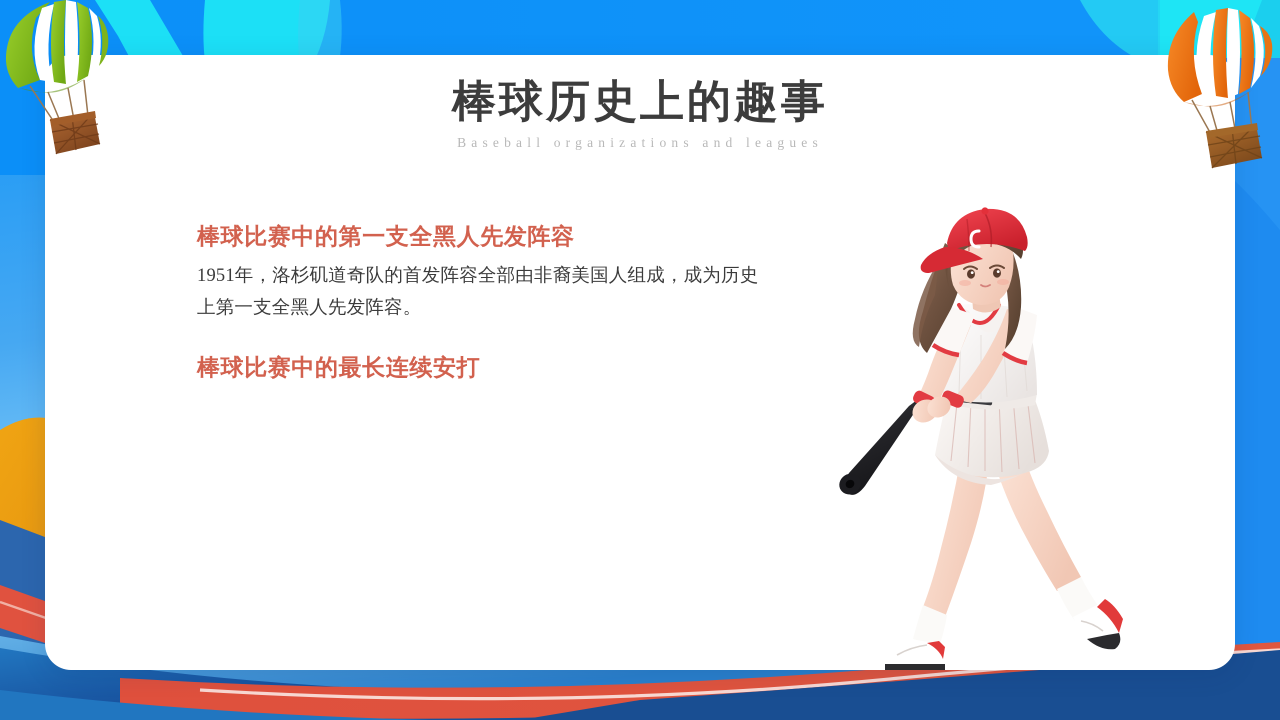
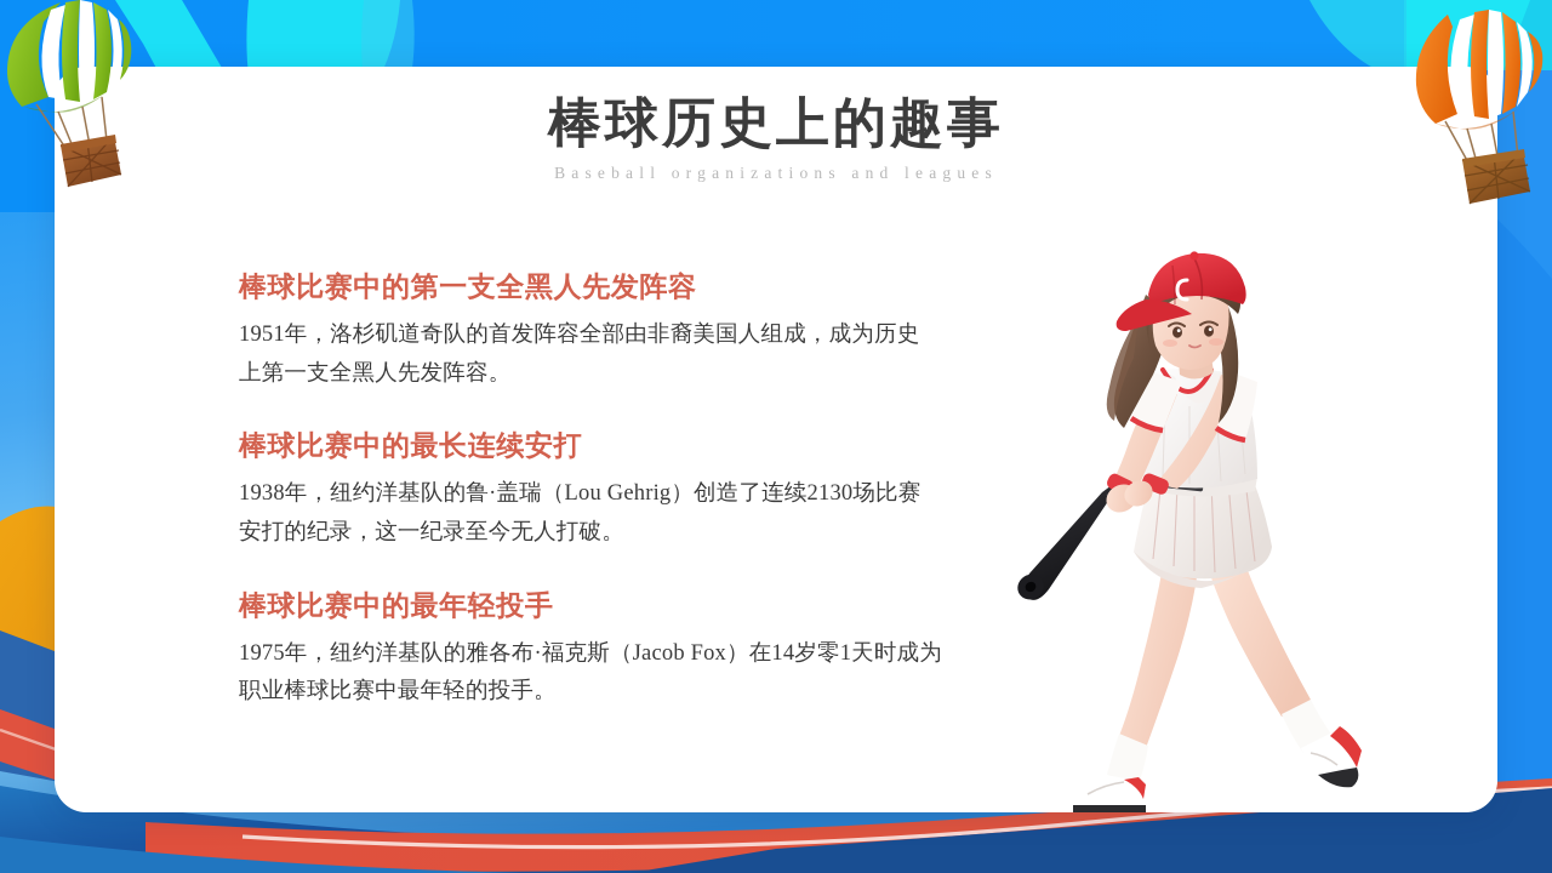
  棒球历史上的趣事
  Baseball organizations and leagues
  棒球比赛中的第一支全黑人先发阵容
  1951年，洛杉矶道奇队的首发阵容全部由非裔美国人组成，成为历史上第一支全黑人先发阵容。
  棒球比赛中的最长连续安打
+ 1938年，纽约洋基队的鲁·盖瑞（Lou Gehrig）创造了连续2130场比赛安打的纪录，这一纪录至今无人打破。
+ 棒球比赛中的最年轻投手
+ 1975年，纽约洋基队的雅各布·福克斯（Jacob Fox）在14岁零1天时成为职业棒球比赛中最年轻的投手。
